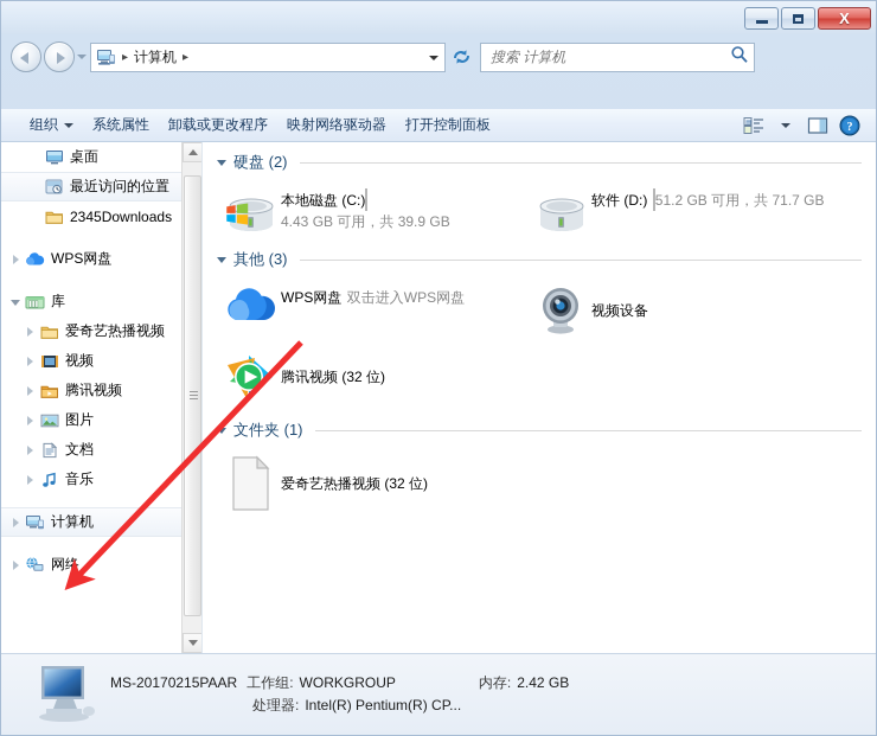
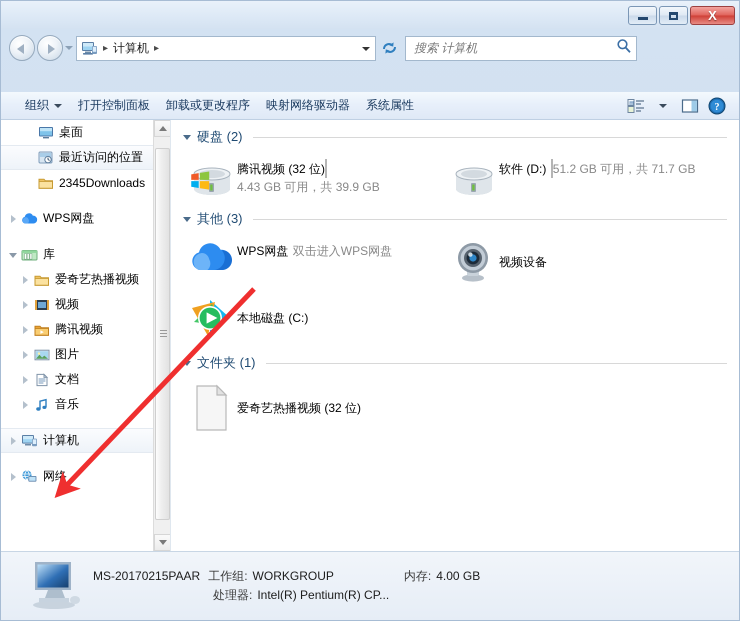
  X
  ▸
  计算机
  ▸
  搜索 计算机
  组织
- 系统属性
+ 打开控制面板
  卸载或更改程序
  映射网络驱动器
- 打开控制面板
+ 系统属性
  ?
  桌面
  最近访问的位置
  2345Downloads
  WPS网盘
  库
  爱奇艺热播视频
  视频
  腾讯视频
  图片
  文档
  音乐
  计算机
  网络
  硬盘 (2)
- 本地磁盘 (C:) 4.43 GB 可用，共 39.9 GB
+ 腾讯视频 (32 位) 4.43 GB 可用，共 39.9 GB
  软件 (D:) 51.2 GB 可用，共 71.7 GB
  其他 (3)
  WPS网盘 双击进入WPS网盘
  视频设备
- 腾讯视频 (32 位)
+ 本地磁盘 (C:)
  文件夹 (1)
  爱奇艺热播视频 (32 位)
  MS-20170215PAAR
  工作组:
  WORKGROUP
  内存:
- 2.42 GB
+ 4.00 GB
  处理器:
  Intel(R) Pentium(R) CP...
